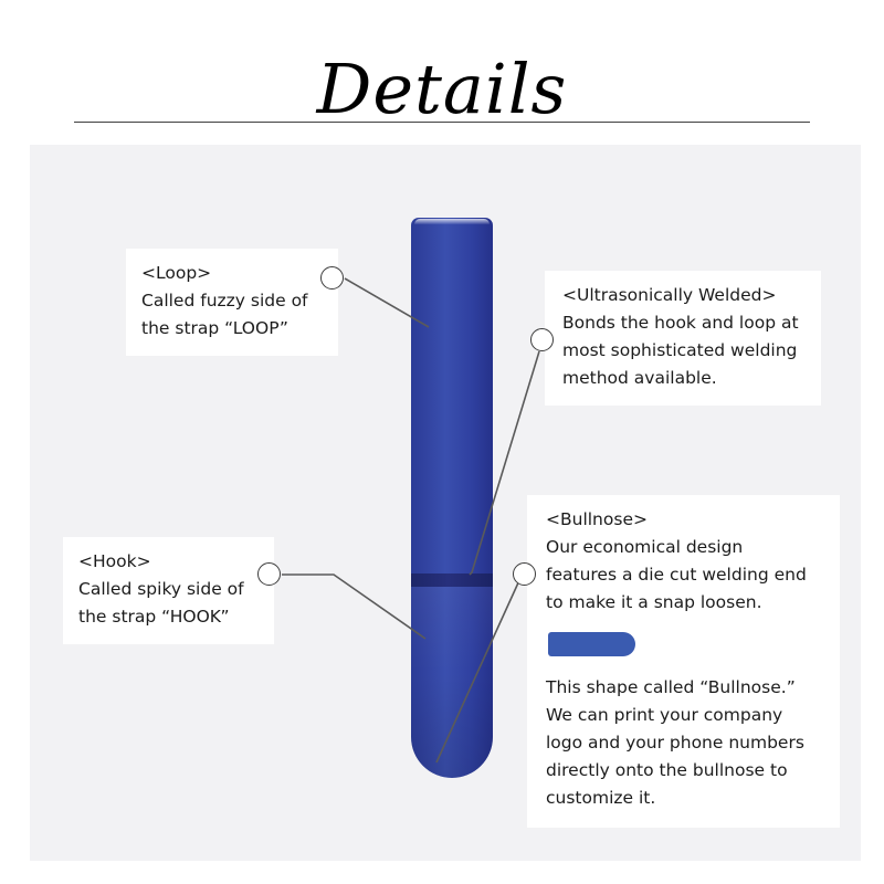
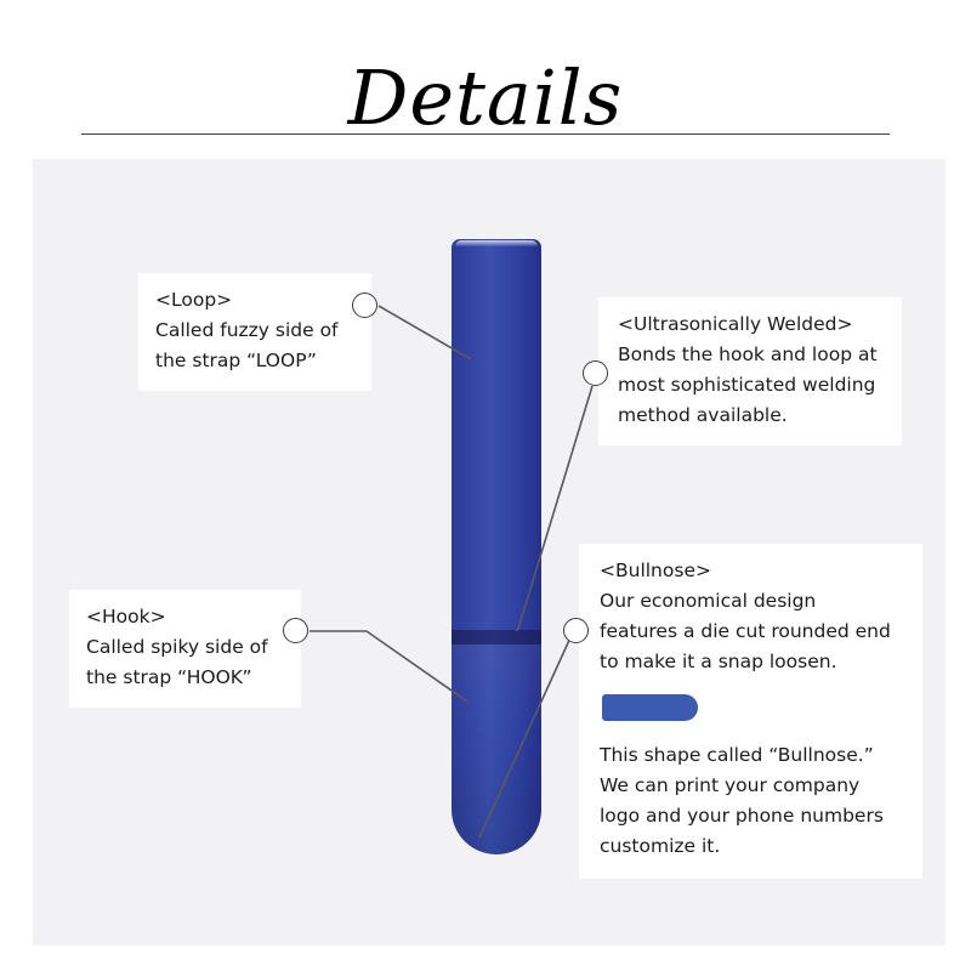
  Details
  <Loop>
  Called fuzzy side of
  the strap “LOOP”
  <Hook>
  Called spiky side of
  the strap “HOOK”
  <Ultrasonically Welded>
  Bonds the hook and loop at
  most sophisticated welding
  method available.
  <Bullnose>
  Our economical design
- features a die cut welding end
+ features a die cut rounded end
  to make it a snap loosen.
  This shape called “Bullnose.”
  We can print your company
  logo and your phone numbers
- directly onto the bullnose to
  customize it.
